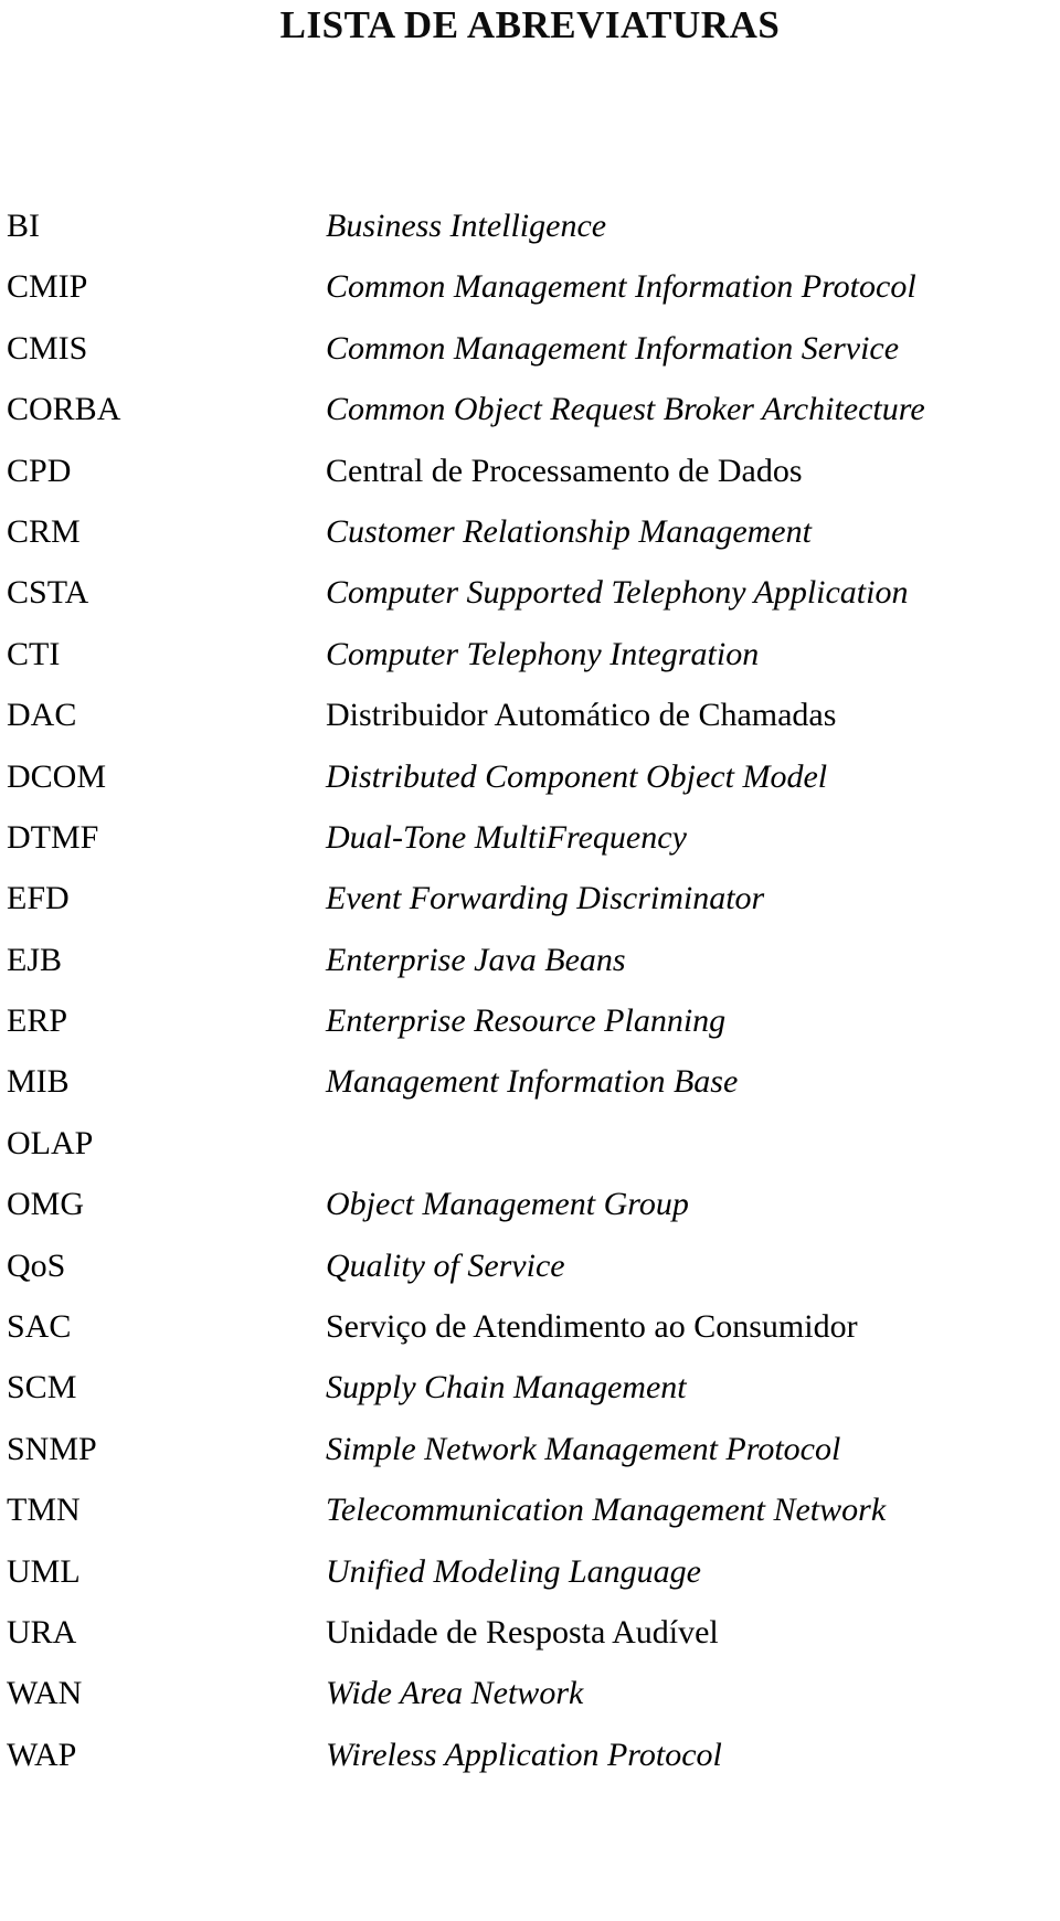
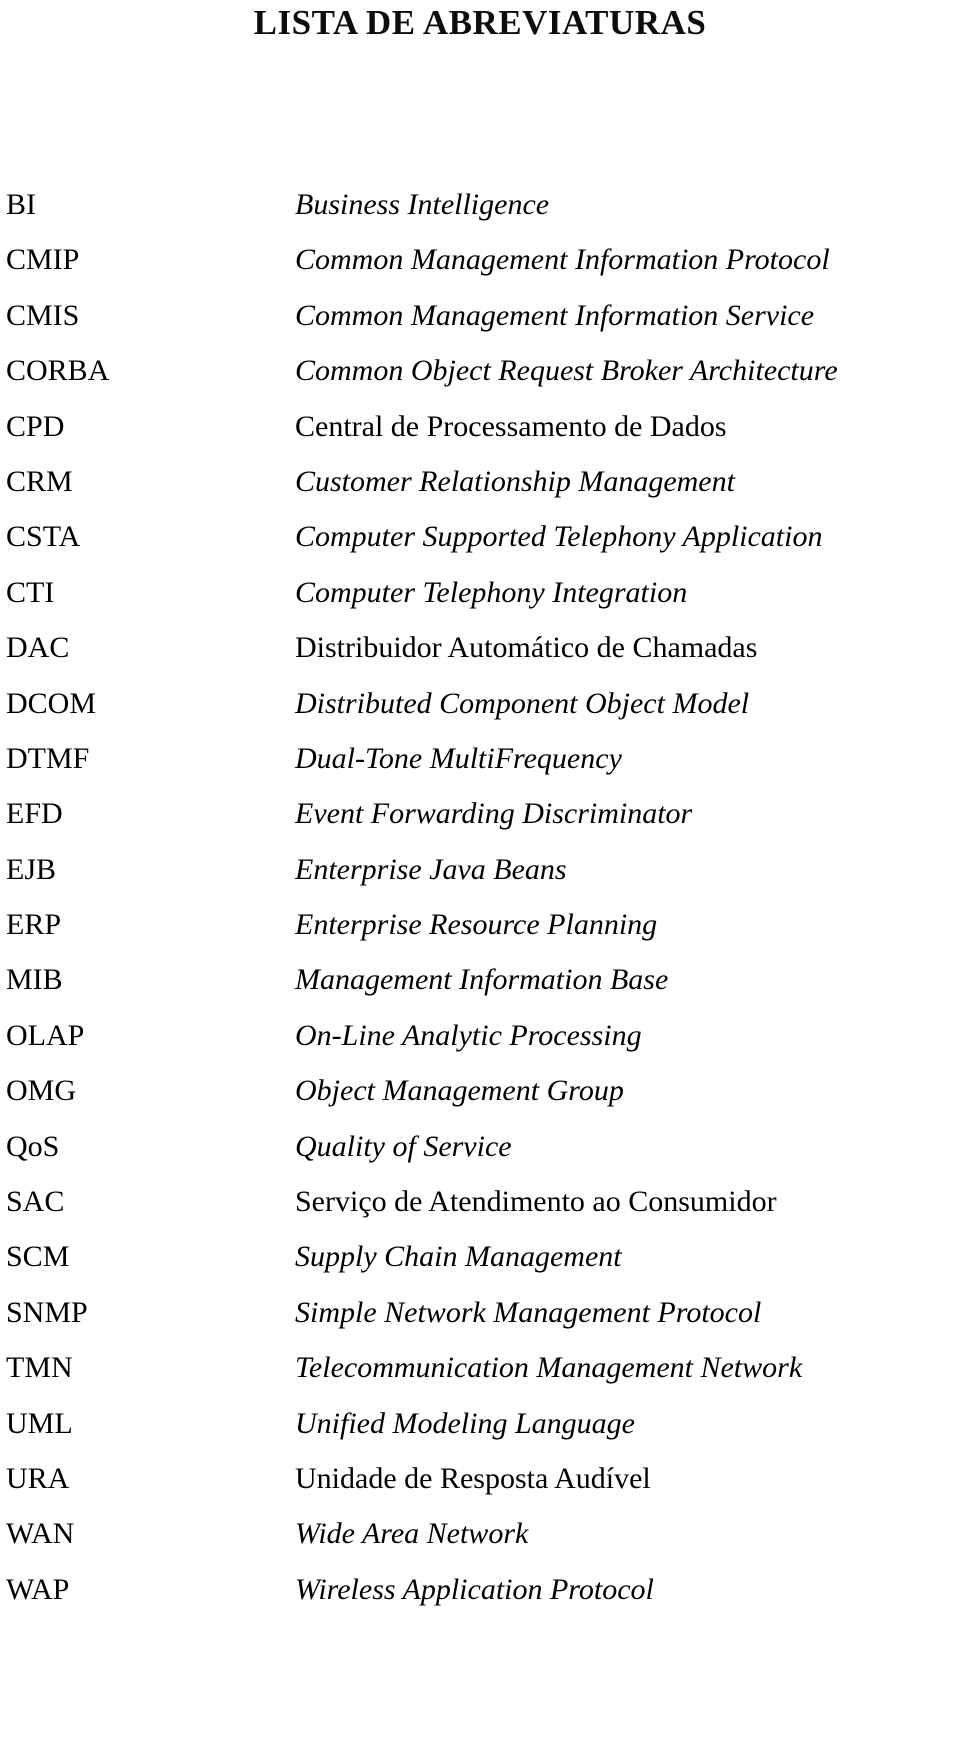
  LISTA DE ABREVIATURAS
  BI
  Business Intelligence
  CMIP
  Common Management Information Protocol
  CMIS
  Common Management Information Service
  CORBA
  Common Object Request Broker Architecture
  CPD
  Central de Processamento de Dados
  CRM
  Customer Relationship Management
  CSTA
  Computer Supported Telephony Application
  CTI
  Computer Telephony Integration
  DAC
  Distribuidor Automático de Chamadas
  DCOM
  Distributed Component Object Model
  DTMF
  Dual-Tone MultiFrequency
  EFD
  Event Forwarding Discriminator
  EJB
  Enterprise Java Beans
  ERP
  Enterprise Resource Planning
  MIB
  Management Information Base
  OLAP
+ On-Line Analytic Processing
  OMG
  Object Management Group
  QoS
  Quality of Service
  SAC
  Serviço de Atendimento ao Consumidor
  SCM
  Supply Chain Management
  SNMP
  Simple Network Management Protocol
  TMN
  Telecommunication Management Network
  UML
  Unified Modeling Language
  URA
  Unidade de Resposta Audível
  WAN
  Wide Area Network
  WAP
  Wireless Application Protocol
